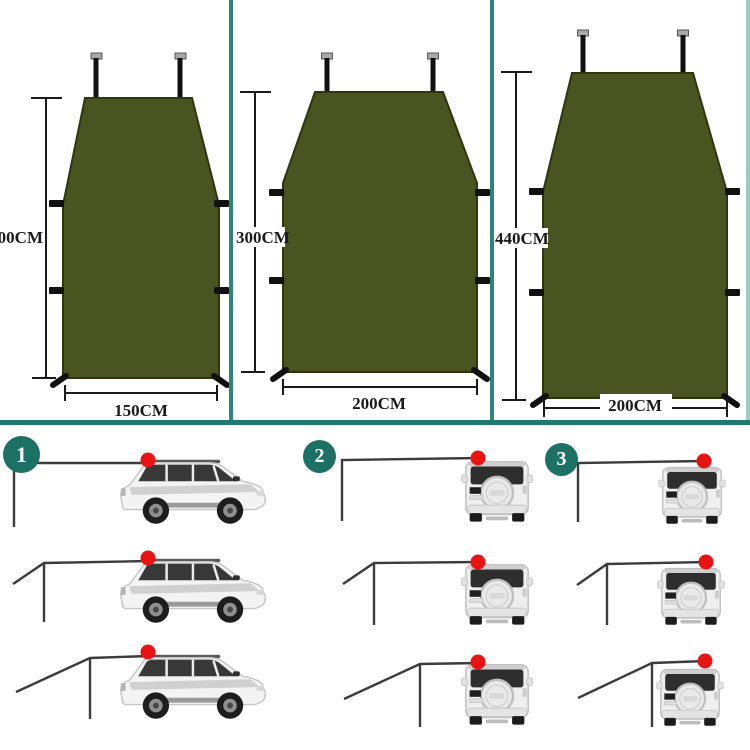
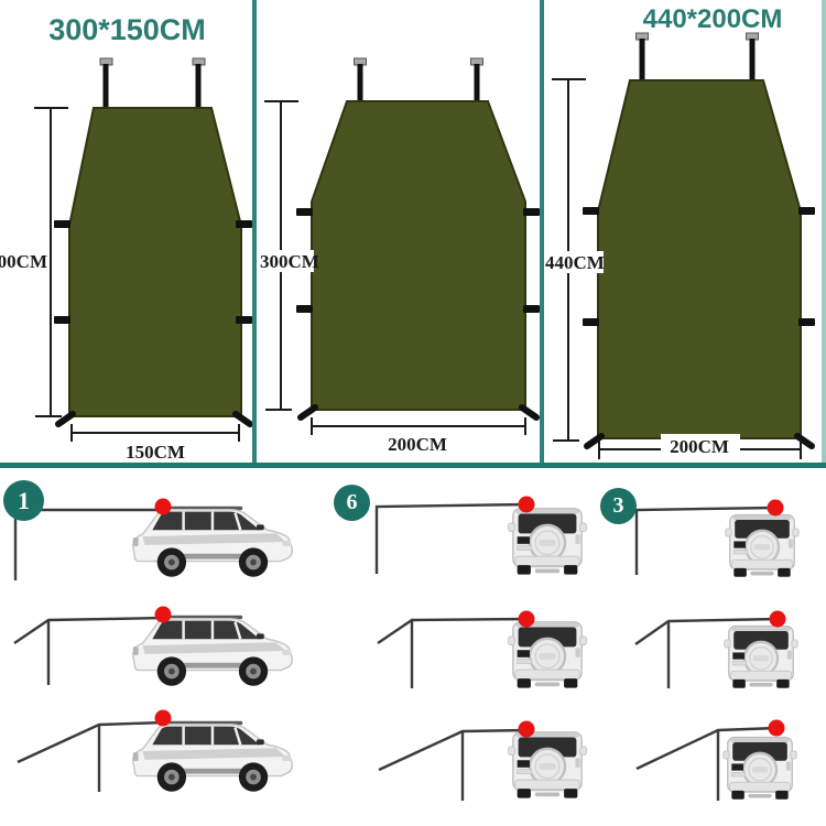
+ 300*150CM
+ 440*200CM
  00CM
  150CM
  300CM
  200CM
  440CM
  200CM
  1
- 2
+ 6
  3
